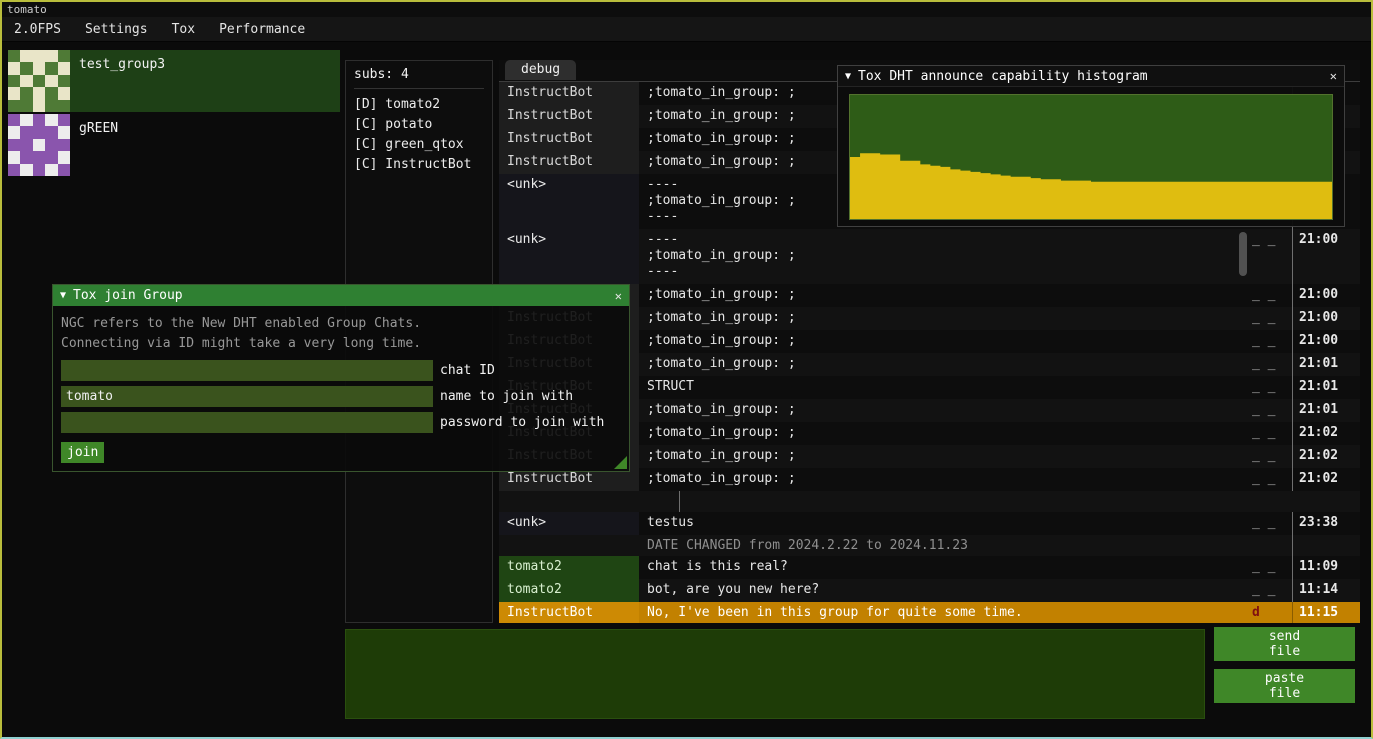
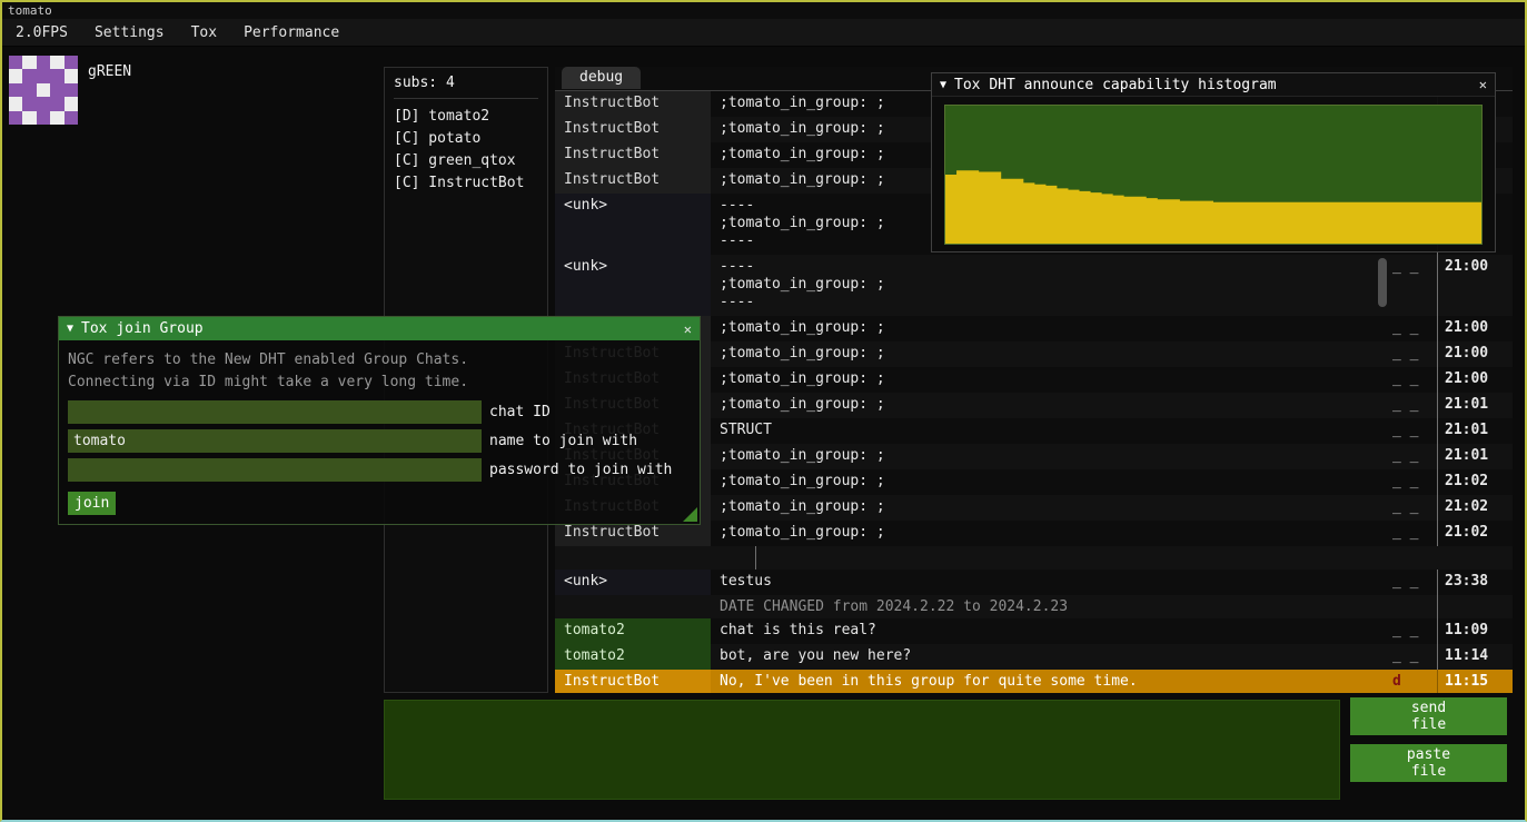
  tomato
  2.0FPS
  Settings
  Tox
  Performance
- test_group3
  gREEN
  subs: 4
  [D] tomato2
  [C] potato
  [C] green_qtox
  [C] InstructBot
  debug
  InstructBot
  ;tomato_in_group: ;
  InstructBot
  ;tomato_in_group: ;
  InstructBot
  ;tomato_in_group: ;
  InstructBot
  ;tomato_in_group: ;
  <unk>
  ----
  ;tomato_in_group: ;
  ----
  <unk>
  ----
  ;tomato_in_group: ;
  ----
  _ _
  21:00
  ;tomato_in_group: ;
  _ _
  21:00
  ;tomato_in_group: ;
  _ _
  21:00
  ;tomato_in_group: ;
  _ _
  21:00
  ;tomato_in_group: ;
  _ _
  21:01
  STRUCT
  _ _
  21:01
  ;tomato_in_group: ;
  _ _
  21:01
  ;tomato_in_group: ;
  _ _
  21:02
  ;tomato_in_group: ;
  _ _
  21:02
  InstructBot
  ;tomato_in_group: ;
  _ _
  21:02
  <unk>
  testus
  _ _
  23:38
- DATE CHANGED from 2024.2.22 to 2024.11.23
+ DATE CHANGED from 2024.2.22 to 2024.2.23
  tomato2
  chat is this real?
  _ _
  11:09
  tomato2
  bot, are you new here?
  _ _
  11:14
  InstructBot
  No, I've been in this group for quite some time.
  d
  11:15
  send
  file
  paste
  file
  ▼
  Tox DHT announce capability histogram
  ✕
  ▼
  Tox join Group
  ✕
  NGC refers to the New DHT enabled Group Chats.
  Connecting via ID might take a very long time.
  chat ID
  tomato
  name to join with
  password to join with
  join
